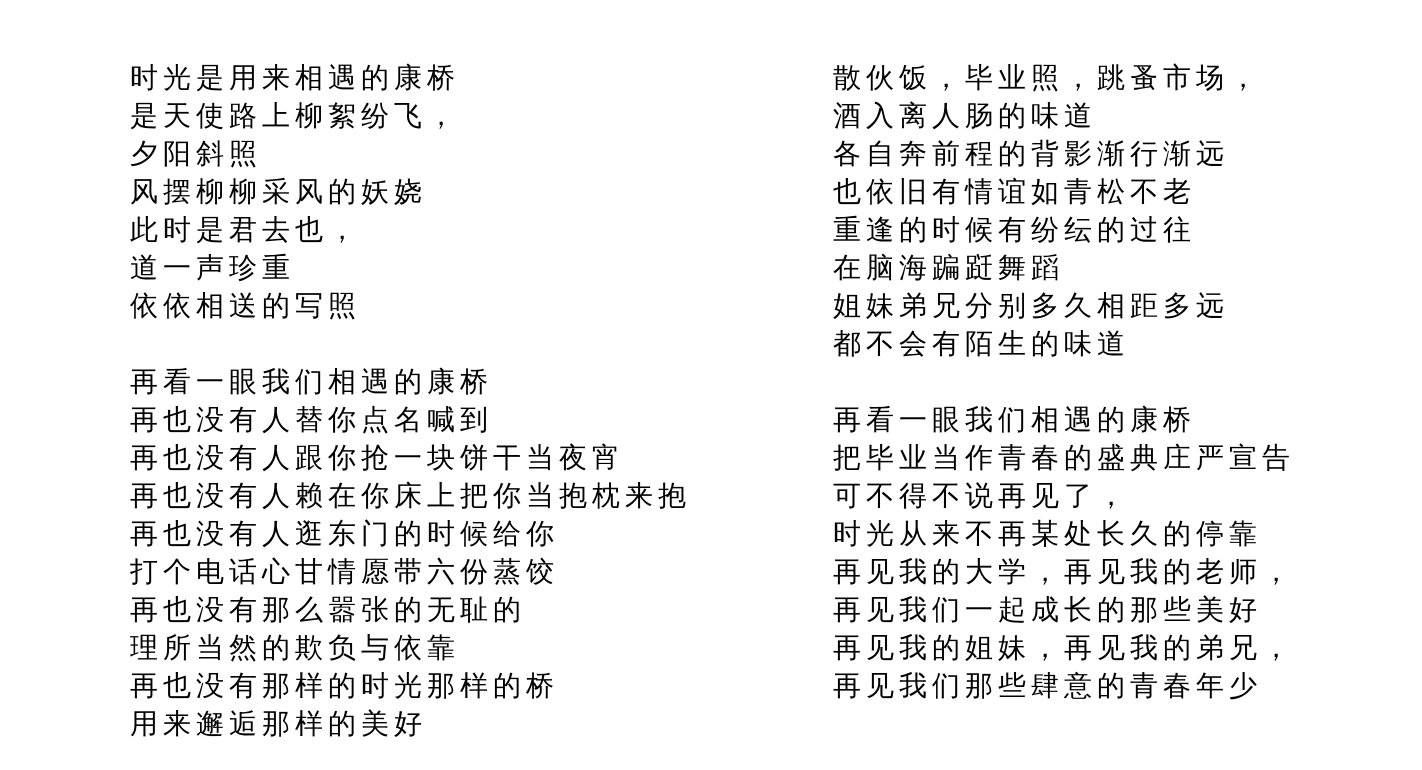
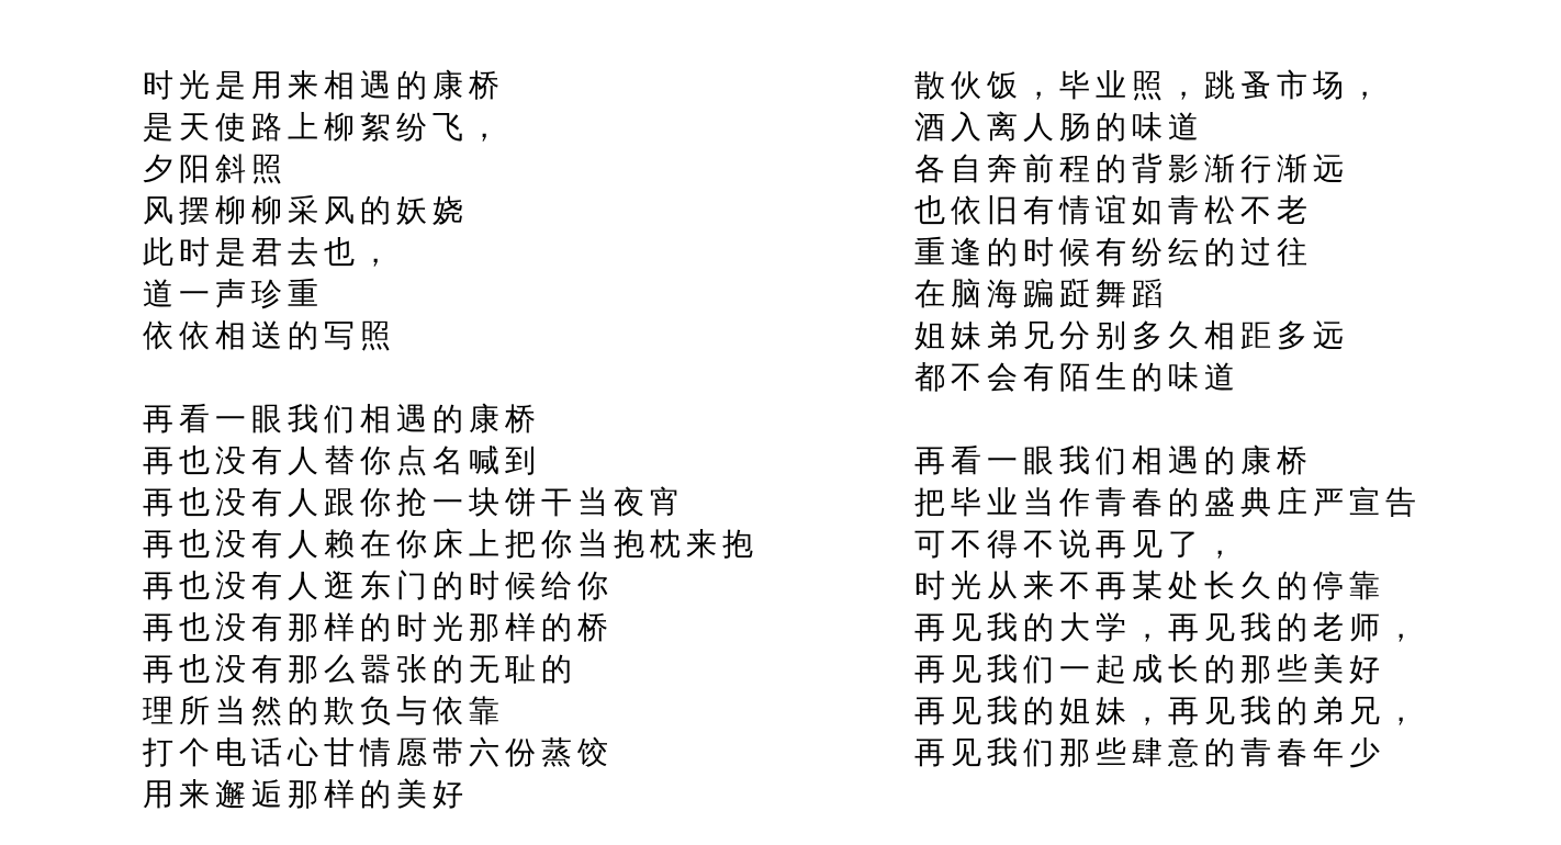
  时光是用来相遇的康桥
  是天使路上柳絮纷飞，
  夕阳斜照
  风摆柳柳采风的妖娆
  此时是君去也，
  道一声珍重
  依依相送的写照
  再看一眼我们相遇的康桥
  再也没有人替你点名喊到
  再也没有人跟你抢一块饼干当夜宵
  再也没有人赖在你床上把你当抱枕来抱
  再也没有人逛东门的时候给你
- 打个电话心甘情愿带六份蒸饺
+ 再也没有那样的时光那样的桥
  再也没有那么嚣张的无耻的
  理所当然的欺负与依靠
- 再也没有那样的时光那样的桥
+ 打个电话心甘情愿带六份蒸饺
  用来邂逅那样的美好
  散伙饭，毕业照，跳蚤市场，
  酒入离人肠的味道
  各自奔前程的背影渐行渐远
  也依旧有情谊如青松不老
  重逢的时候有纷纭的过往
  在脑海蹁跹舞蹈
  姐妹弟兄分别多久相距多远
  都不会有陌生的味道
  再看一眼我们相遇的康桥
  把毕业当作青春的盛典庄严宣告
  可不得不说再见了，
  时光从来不再某处长久的停靠
  再见我的大学，再见我的老师，
  再见我们一起成长的那些美好
  再见我的姐妹，再见我的弟兄，
  再见我们那些肆意的青春年少
